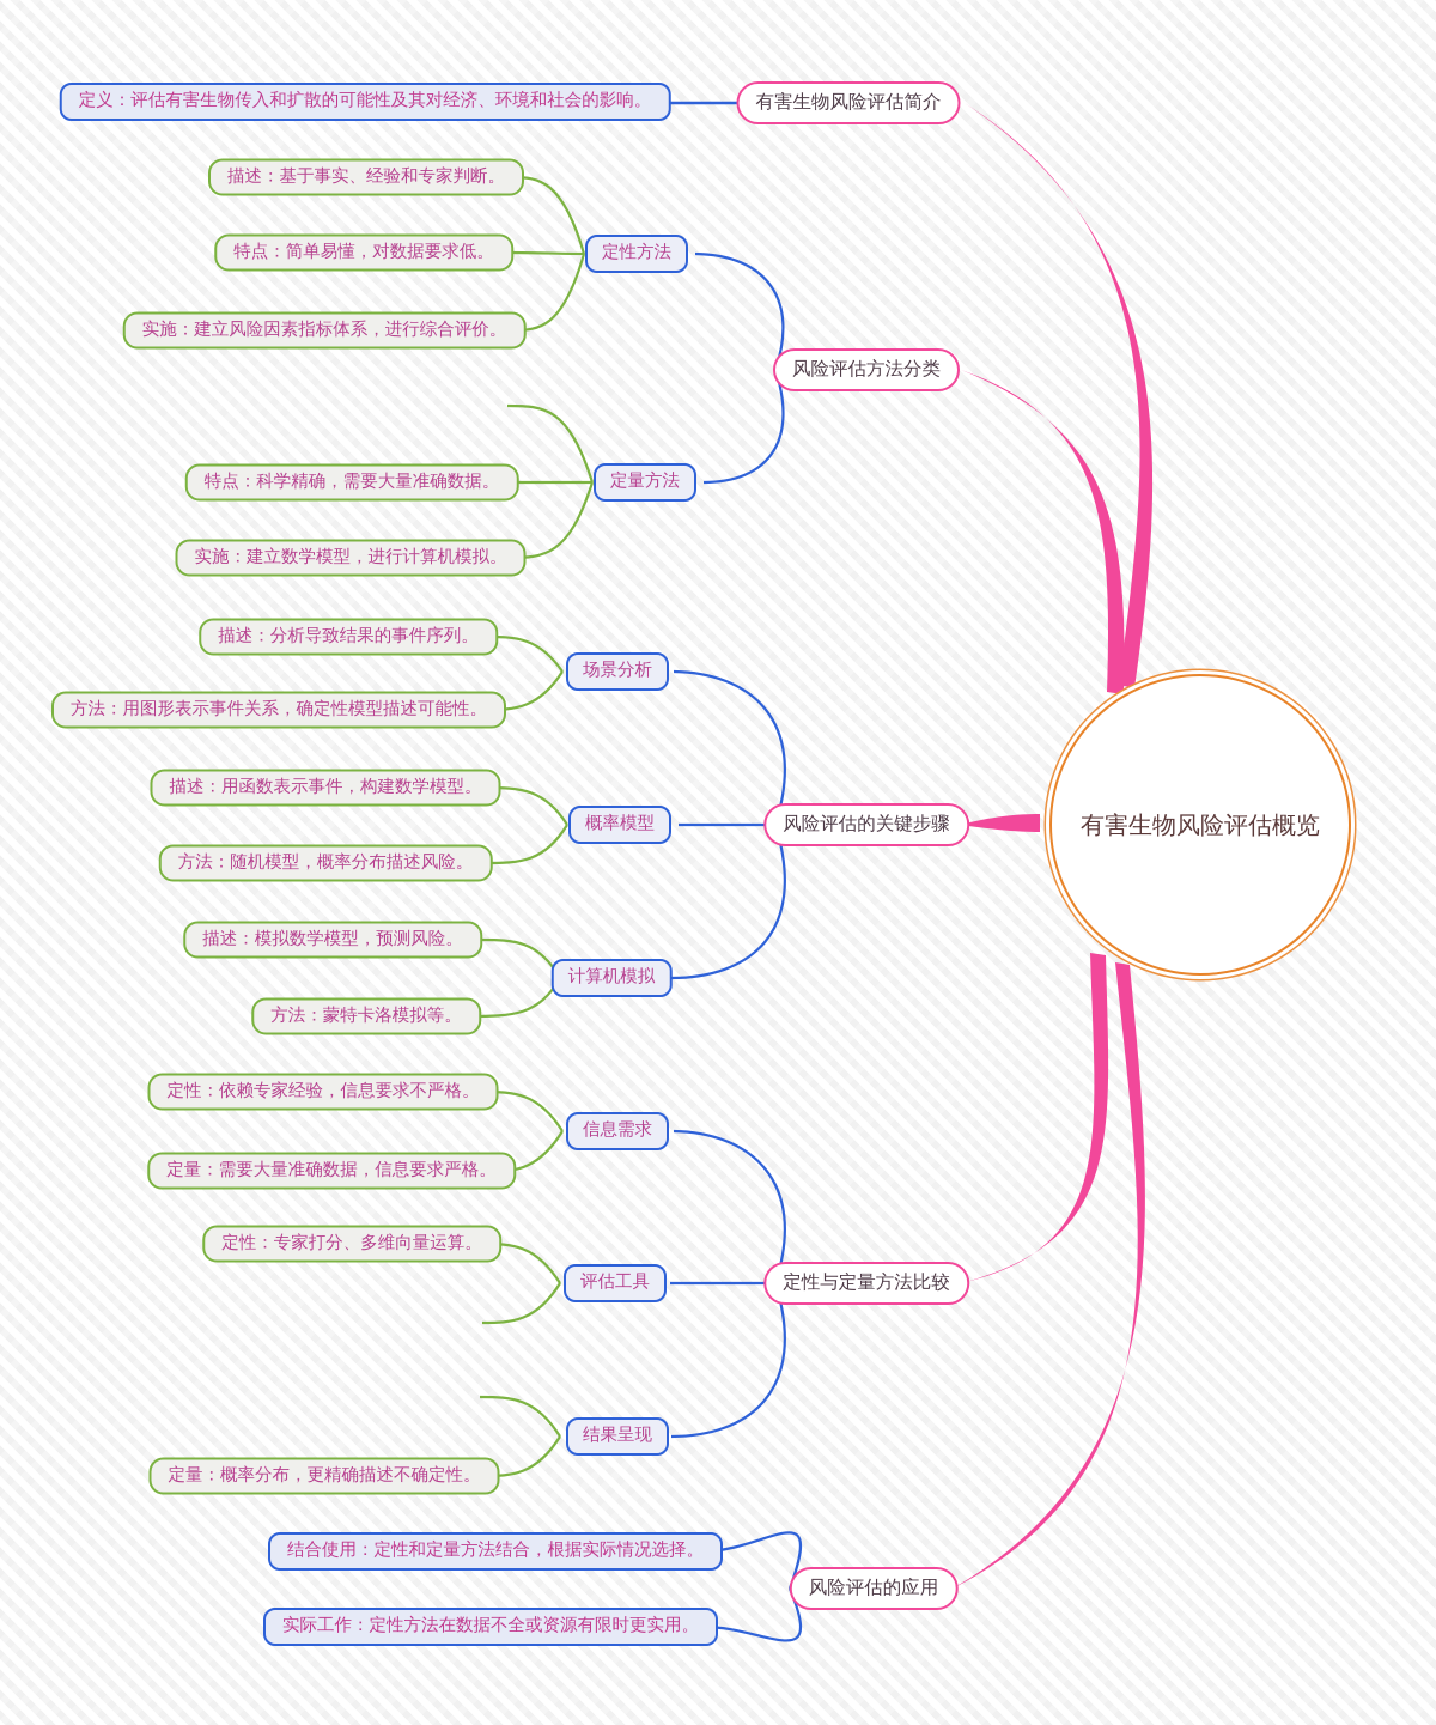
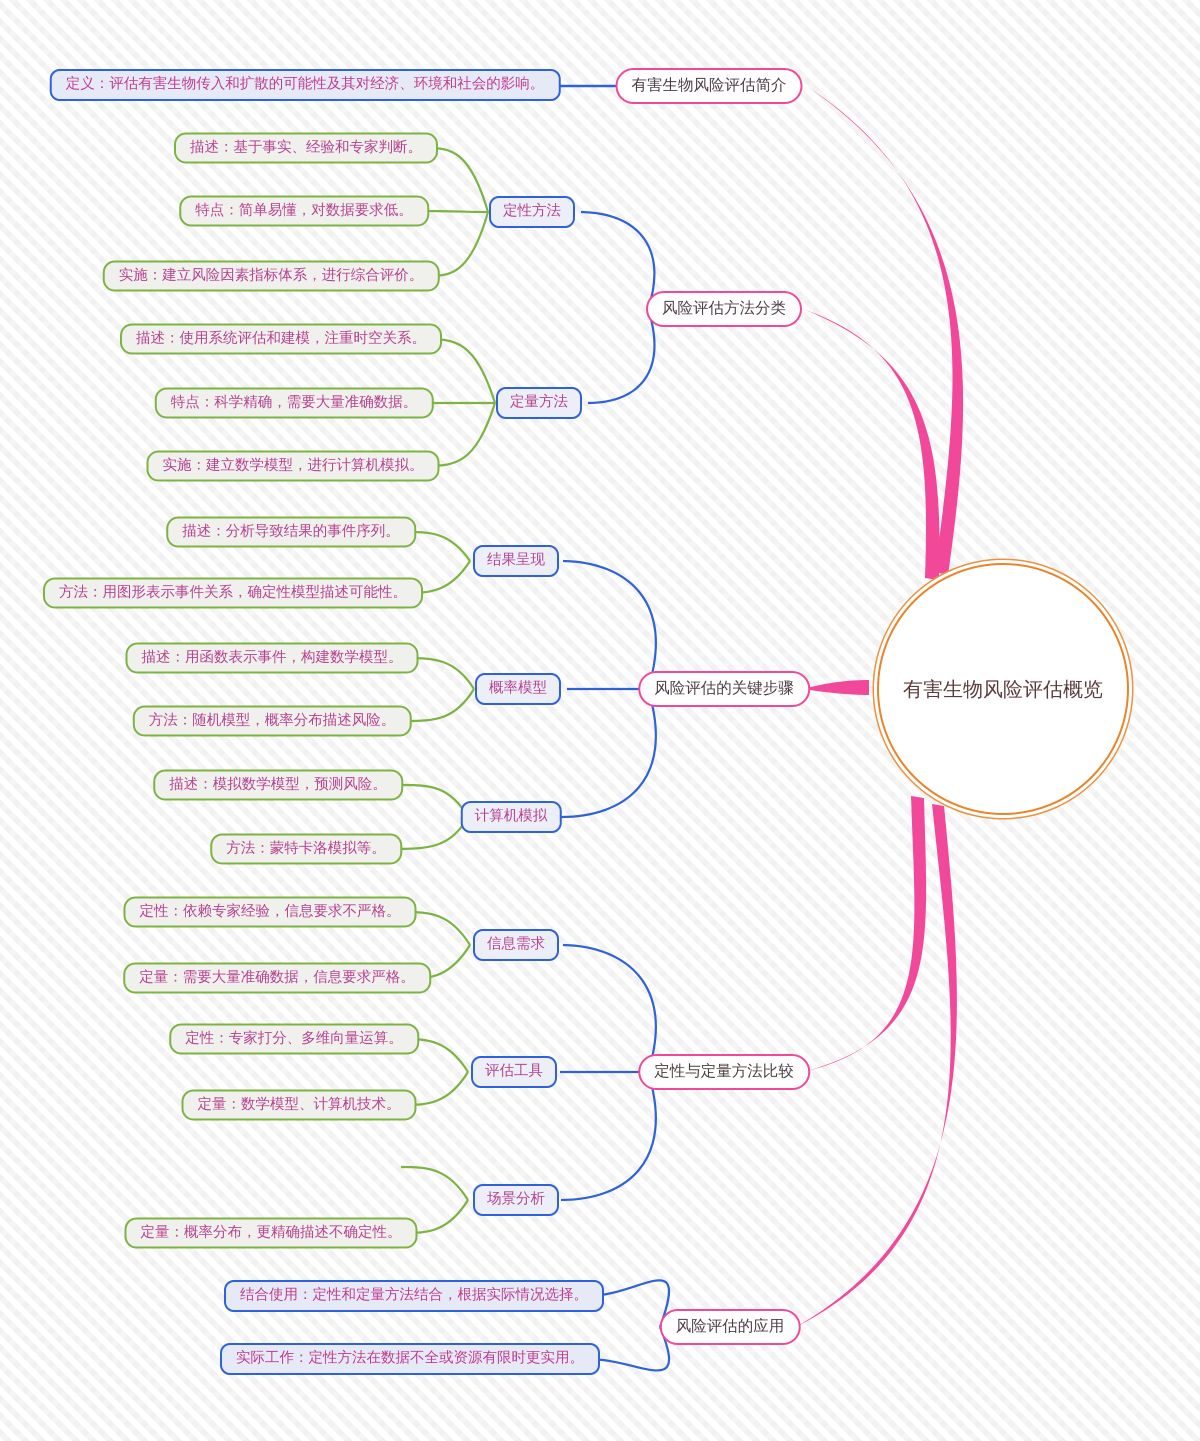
  有害生物风险评估概览
  有害生物风险评估简介
  风险评估方法分类
  风险评估的关键步骤
  定性与定量方法比较
  风险评估的应用
  定义：评估有害生物传入和扩散的可能性及其对经济、环境和社会的影响。
  定性方法
  描述：基于事实、经验和专家判断。
  特点：简单易懂，对数据要求低。
  实施：建立风险因素指标体系，进行综合评价。
  定量方法
+ 描述：使用系统评估和建模，注重时空关系。
  特点：科学精确，需要大量准确数据。
  实施：建立数学模型，进行计算机模拟。
- 场景分析
+ 结果呈现
  描述：分析导致结果的事件序列。
  方法：用图形表示事件关系，确定性模型描述可能性。
  概率模型
  描述：用函数表示事件，构建数学模型。
  方法：随机模型，概率分布描述风险。
  计算机模拟
  描述：模拟数学模型，预测风险。
  方法：蒙特卡洛模拟等。
  信息需求
  定性：依赖专家经验，信息要求不严格。
  定量：需要大量准确数据，信息要求严格。
  评估工具
  定性：专家打分、多维向量运算。
+ 定量：数学模型、计算机技术。
- 结果呈现
+ 场景分析
  定量：概率分布，更精确描述不确定性。
  结合使用：定性和定量方法结合，根据实际情况选择。
  实际工作：定性方法在数据不全或资源有限时更实用。
